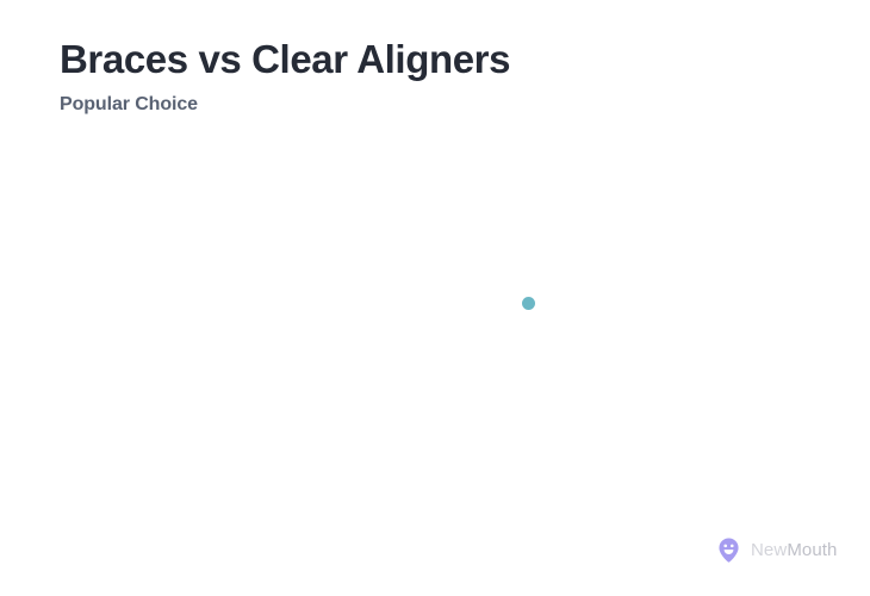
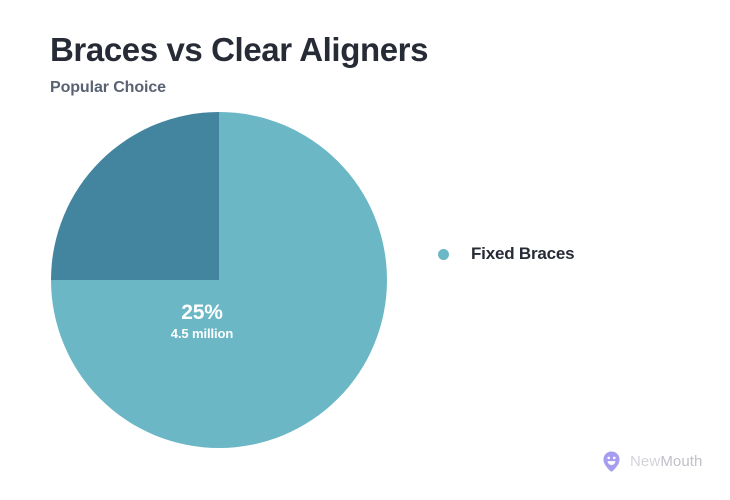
  Braces vs Clear Aligners
  Popular Choice
+ 25%
+ 4.5 million
+ 75%
+ Fixed Braces
  NewMouth
